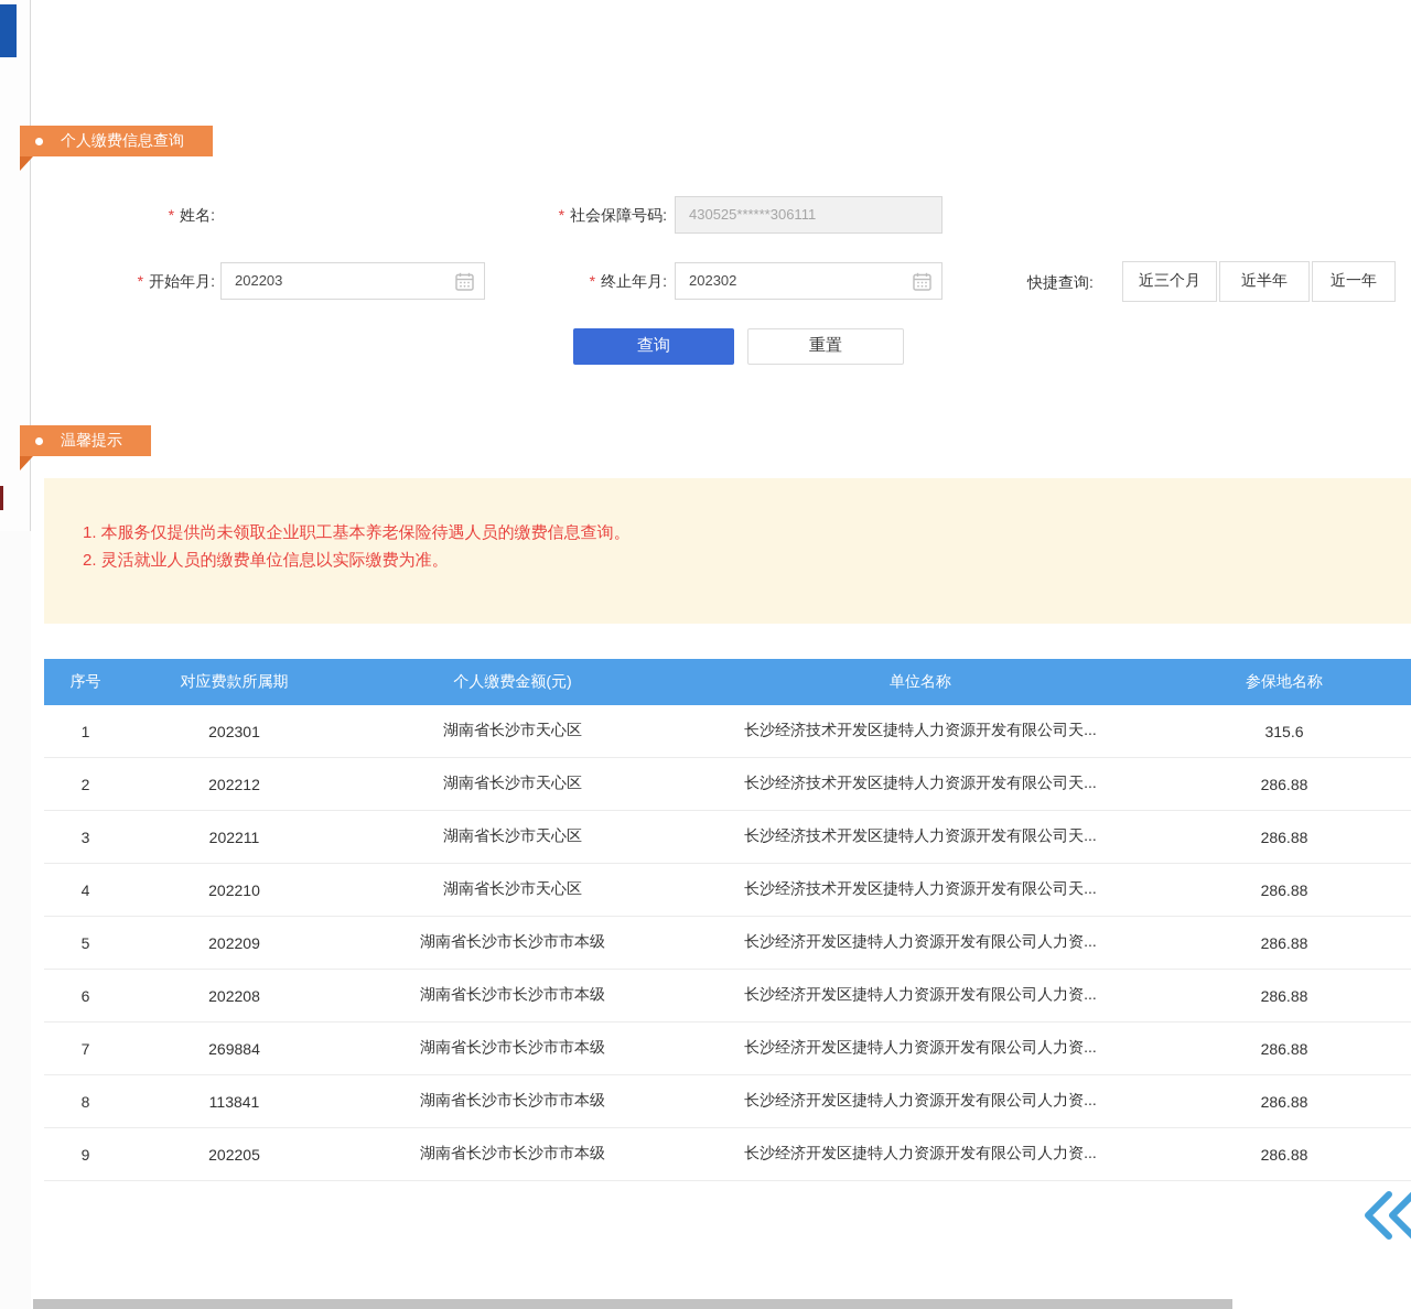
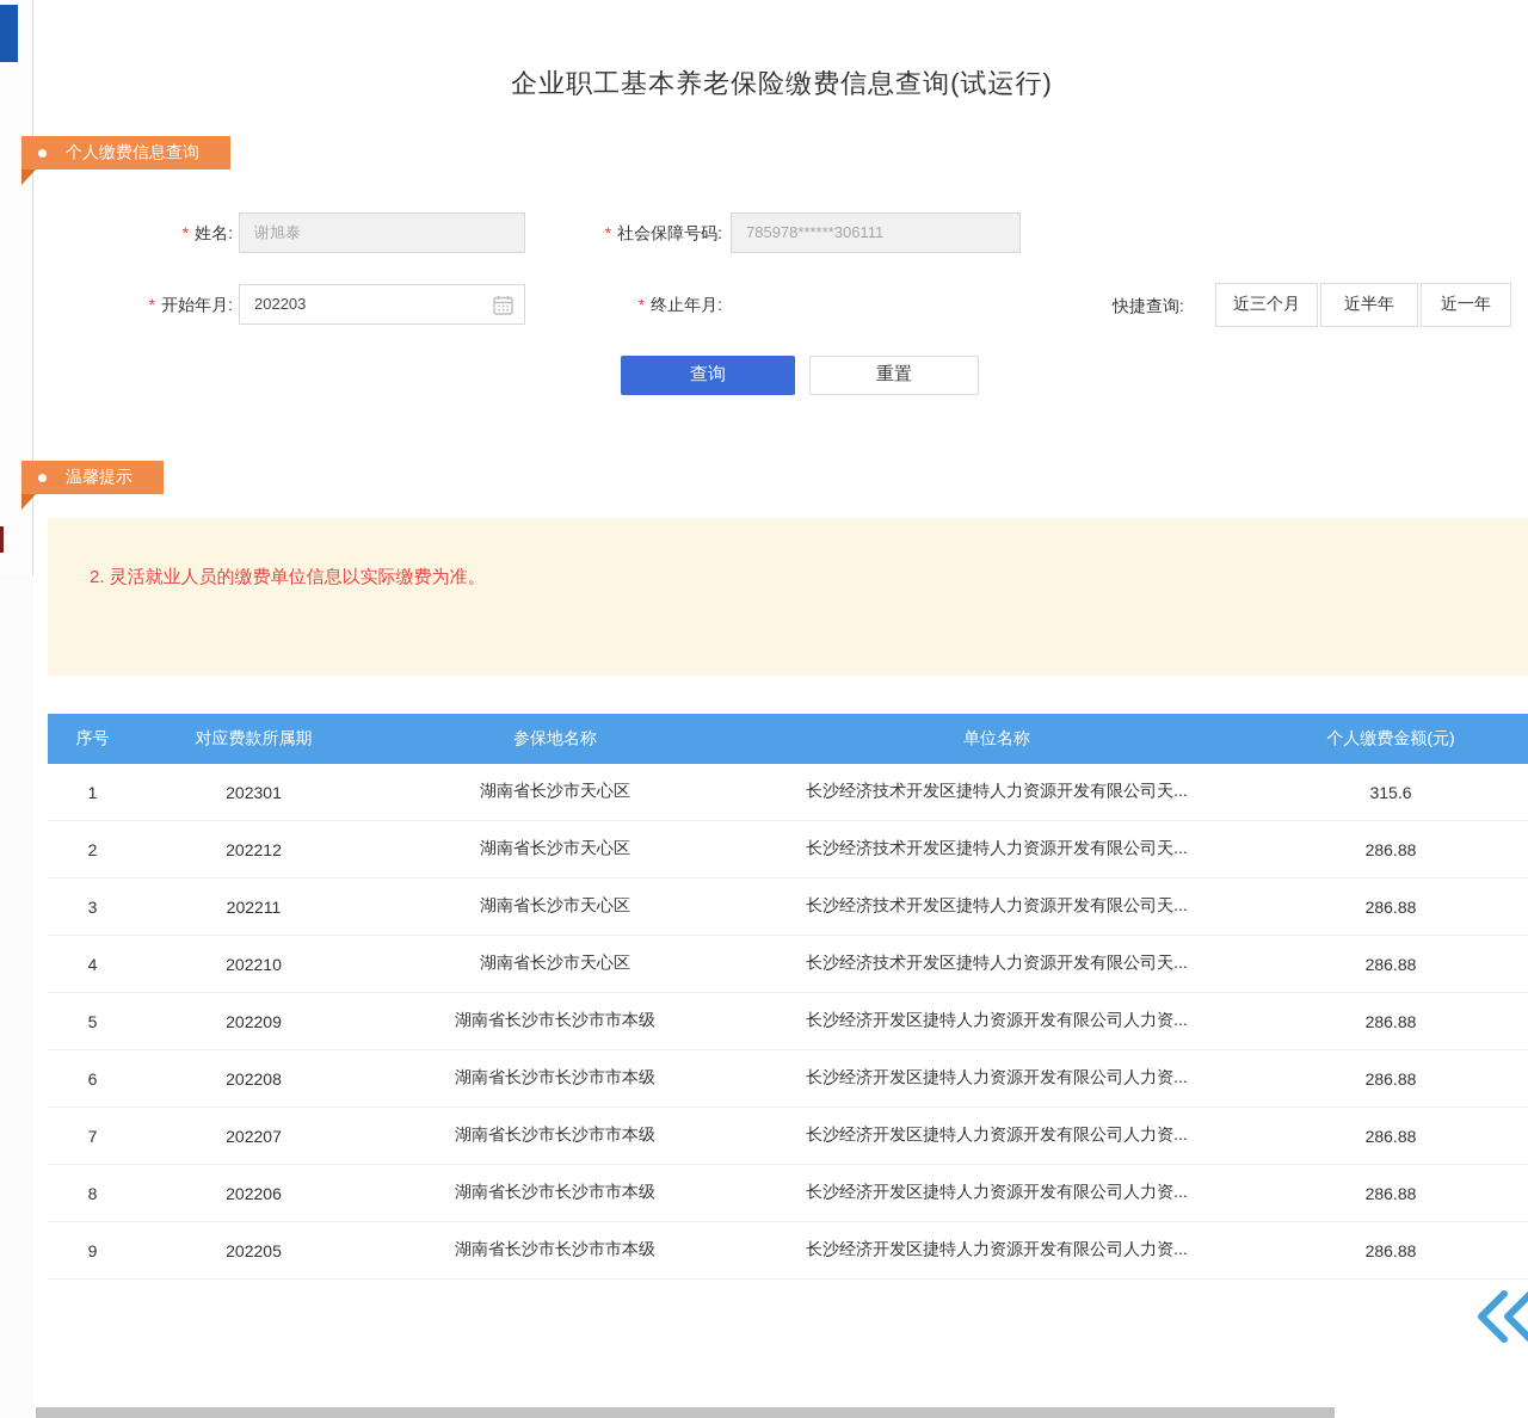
+ 企业职工基本养老保险缴费信息查询(试运行)
  个人缴费信息查询
  * 姓名:
+ 谢旭泰
  * 社会保障号码:
- 430525******306111
+ 785978******306111
  * 开始年月:
  202203
  * 终止年月:
- 202302
  快捷查询:
  近三个月
  近半年
  近一年
  查询
  重置
  温馨提示
- 1. 本服务仅提供尚未领取企业职工基本养老保险待遇人员的缴费信息查询。
  2. 灵活就业人员的缴费单位信息以实际缴费为准。
  序号
  对应费款所属期
- 个人缴费金额(元)
+ 参保地名称
  单位名称
- 参保地名称
+ 个人缴费金额(元)
  1
  202301
  湖南省长沙市天心区
  长沙经济技术开发区捷特人力资源开发有限公司天...
  315.6
  2
  202212
  湖南省长沙市天心区
  长沙经济技术开发区捷特人力资源开发有限公司天...
  286.88
  3
  202211
  湖南省长沙市天心区
  长沙经济技术开发区捷特人力资源开发有限公司天...
  286.88
  4
  202210
  湖南省长沙市天心区
  长沙经济技术开发区捷特人力资源开发有限公司天...
  286.88
  5
  202209
  湖南省长沙市长沙市市本级
  长沙经济开发区捷特人力资源开发有限公司人力资...
  286.88
  6
  202208
  湖南省长沙市长沙市市本级
  长沙经济开发区捷特人力资源开发有限公司人力资...
  286.88
  7
- 269884
+ 202207
  湖南省长沙市长沙市市本级
  长沙经济开发区捷特人力资源开发有限公司人力资...
  286.88
  8
- 113841
+ 202206
  湖南省长沙市长沙市市本级
  长沙经济开发区捷特人力资源开发有限公司人力资...
  286.88
  9
  202205
  湖南省长沙市长沙市市本级
  长沙经济开发区捷特人力资源开发有限公司人力资...
  286.88
